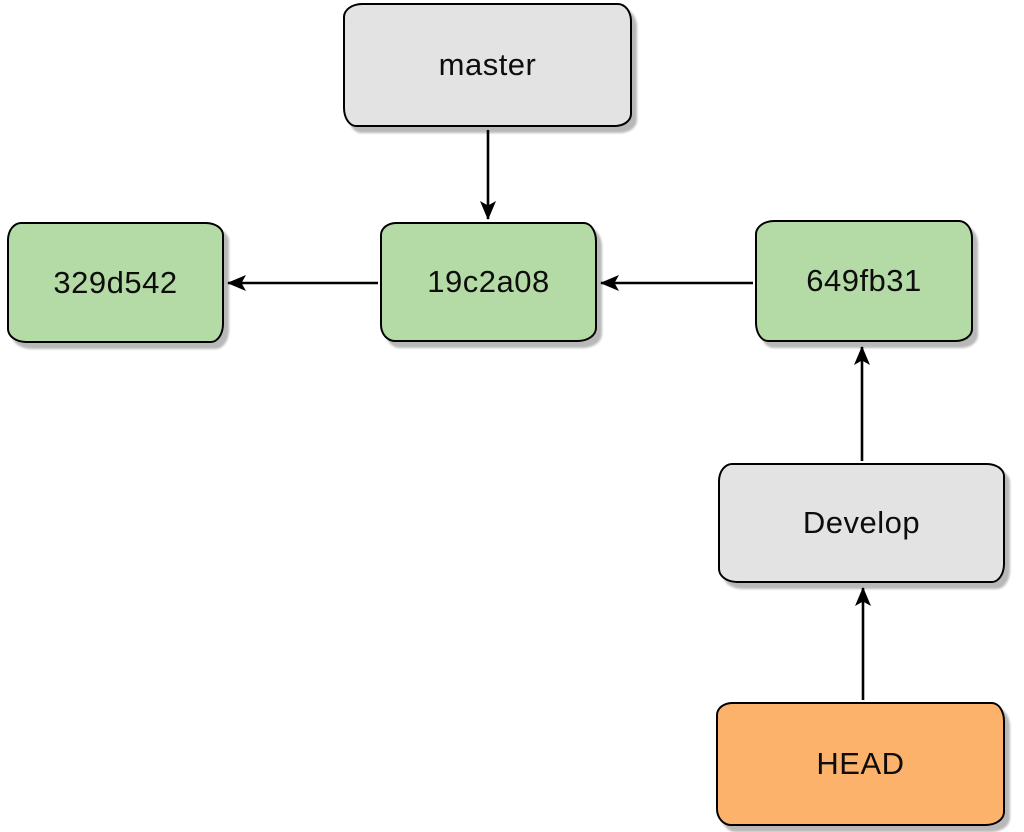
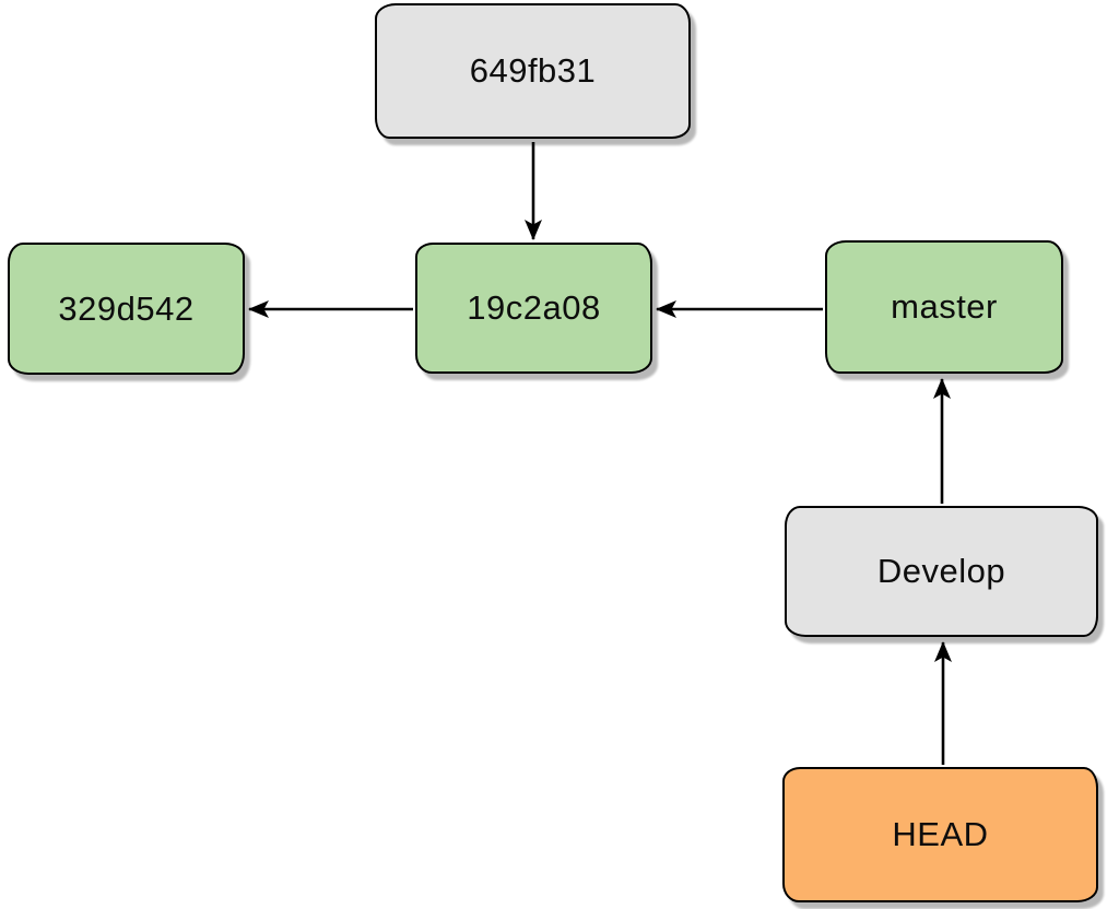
- master
+ 649fb31
  329d542
  19c2a08
- 649fb31
+ master
  Develop
  HEAD
